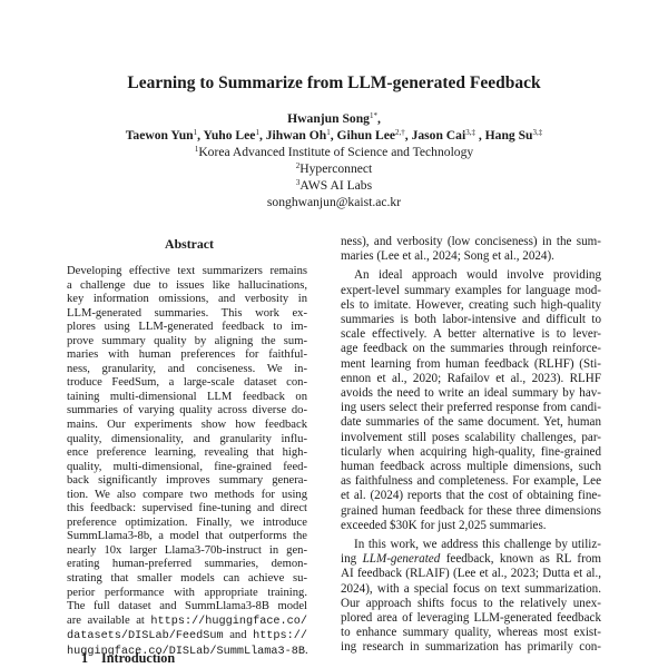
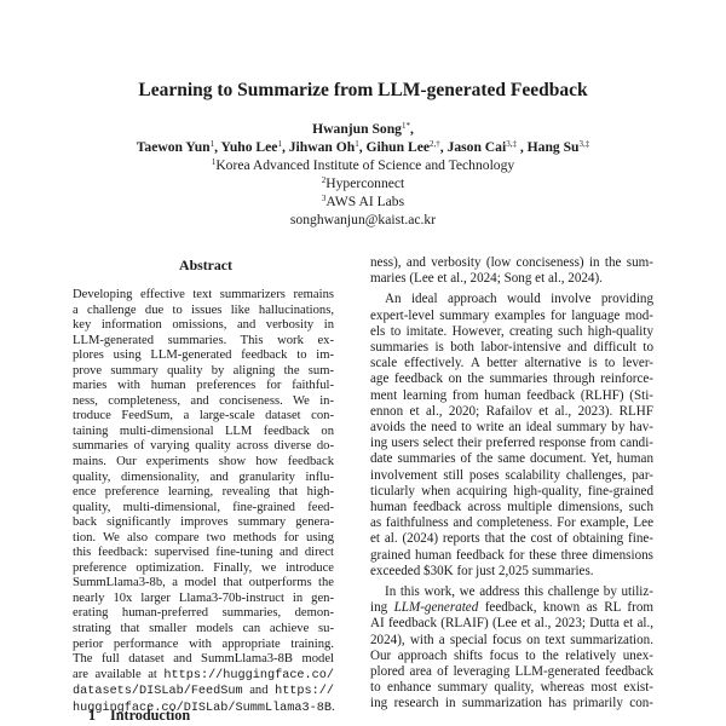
  Learning to Summarize from LLM-generated Feedback
  Hwanjun Song1*,
  Taewon Yun1, Yuho Lee1, Jihwan Oh1, Gihun Lee2,†, Jason Cai3,‡ , Hang Su3,‡
  1Korea Advanced Institute of Science and Technology
  2Hyperconnect
  3AWS AI Labs
  songhwanjun@kaist.ac.kr
  Abstract
  Developing effective text summarizers remains
  a challenge due to issues like hallucinations,
  key information omissions, and verbosity in
  LLM-generated summaries. This work ex-
  plores using LLM-generated feedback to im-
  prove summary quality by aligning the sum-
  maries with human preferences for faithful-
- ness, granularity, and conciseness. We in-
+ ness, completeness, and conciseness. We in-
  troduce FeedSum, a large-scale dataset con-
  taining multi-dimensional LLM feedback on
  summaries of varying quality across diverse do-
  mains. Our experiments show how feedback
  quality, dimensionality, and granularity influ-
  ence preference learning, revealing that high-
  quality, multi-dimensional, fine-grained feed-
  back significantly improves summary genera-
  tion. We also compare two methods for using
  this feedback: supervised fine-tuning and direct
  preference optimization. Finally, we introduce
  SummLlama3-8b, a model that outperforms the
  nearly 10x larger Llama3-70b-instruct in gen-
  erating human-preferred summaries, demon-
  strating that smaller models can achieve su-
  perior performance with appropriate training.
  The full dataset and SummLlama3-8B model
  are available at https://huggingface.co/
  datasets/DISLab/FeedSum and https://
  huggingface.co/DISLab/SummLlama3-8B.
  1 Introduction
  ness), and verbosity (low conciseness) in the sum-
  maries (Lee et al., 2024; Song et al., 2024).
  An ideal approach would involve providing
  expert-level summary examples for language mod-
  els to imitate. However, creating such high-quality
  summaries is both labor-intensive and difficult to
  scale effectively. A better alternative is to lever-
  age feedback on the summaries through reinforce-
  ment learning from human feedback (RLHF) (Sti-
  ennon et al., 2020; Rafailov et al., 2023). RLHF
  avoids the need to write an ideal summary by hav-
  ing users select their preferred response from candi-
  date summaries of the same document. Yet, human
  involvement still poses scalability challenges, par-
  ticularly when acquiring high-quality, fine-grained
  human feedback across multiple dimensions, such
  as faithfulness and completeness. For example, Lee
  et al. (2024) reports that the cost of obtaining fine-
  grained human feedback for these three dimensions
  exceeded $30K for just 2,025 summaries.
  In this work, we address this challenge by utiliz-
  ing LLM-generated feedback, known as RL from
  AI feedback (RLAIF) (Lee et al., 2023; Dutta et al.,
  2024), with a special focus on text summarization.
  Our approach shifts focus to the relatively unex-
  plored area of leveraging LLM-generated feedback
  to enhance summary quality, whereas most exist-
  ing research in summarization has primarily con-
